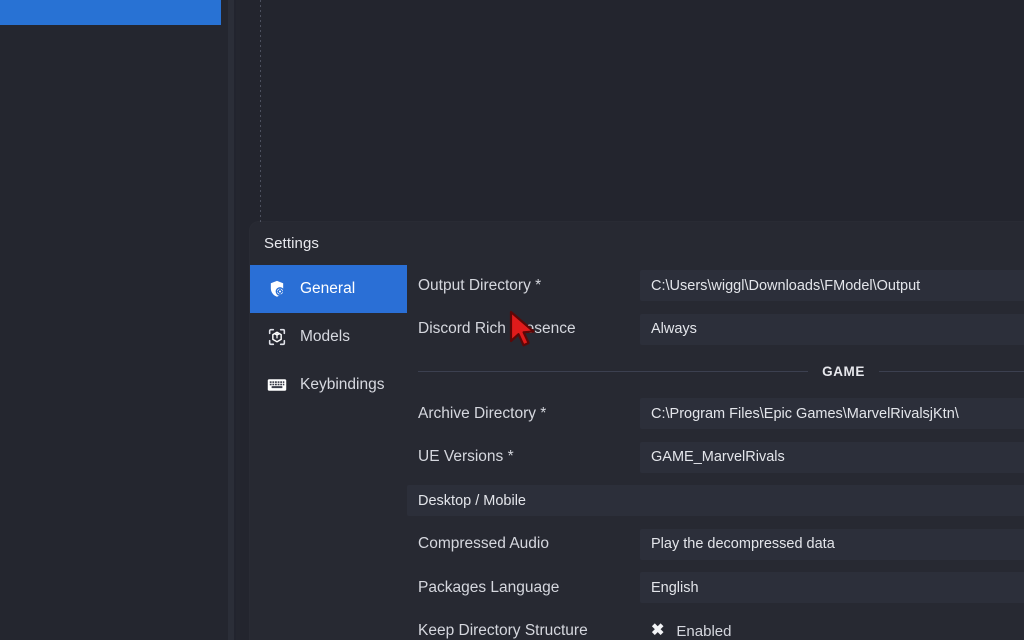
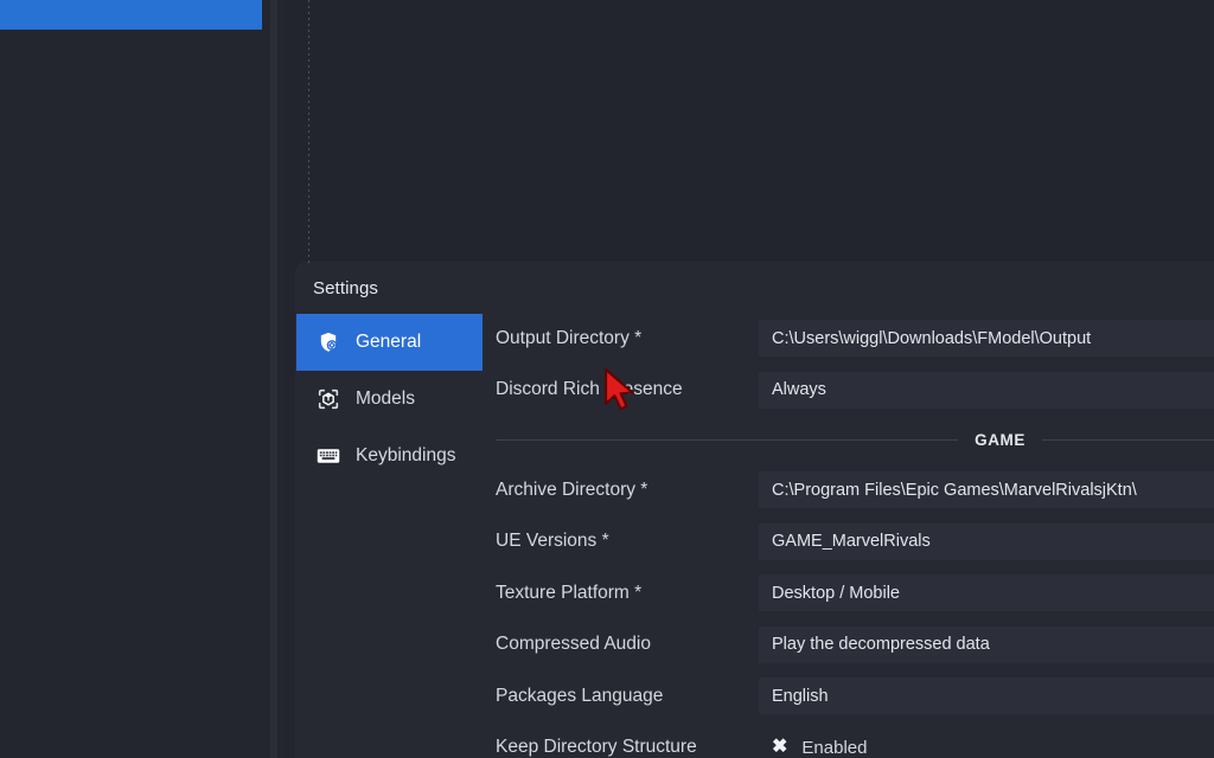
  Settings
  General
  Models
  Keybindings
  Output Directory *
  C:\Users\wiggl\Downloads\FModel\Output
  Discord Richsence
  Always
  GAME
  Archive Directory *
  C:\Program Files\Epic Games\MarvelRivalsjKtn\
  UE Versions *
  GAME_MarvelRivals
+ Texture Platform *
  Desktop / Mobile
  Compressed Audio
  Play the decompressed data
  Packages Language
  English
  Keep Directory Structure
  ✖
  Enabled
